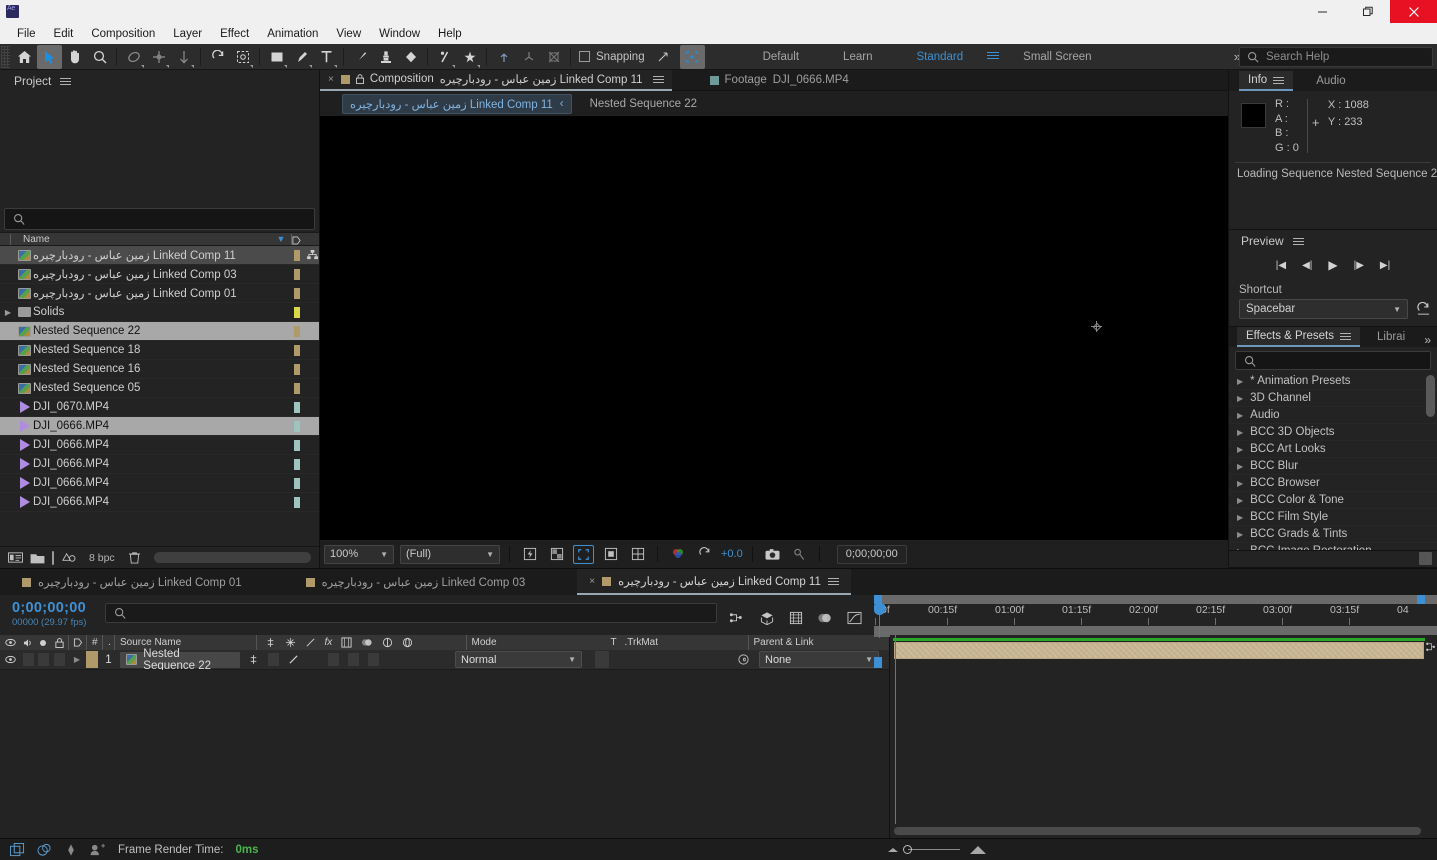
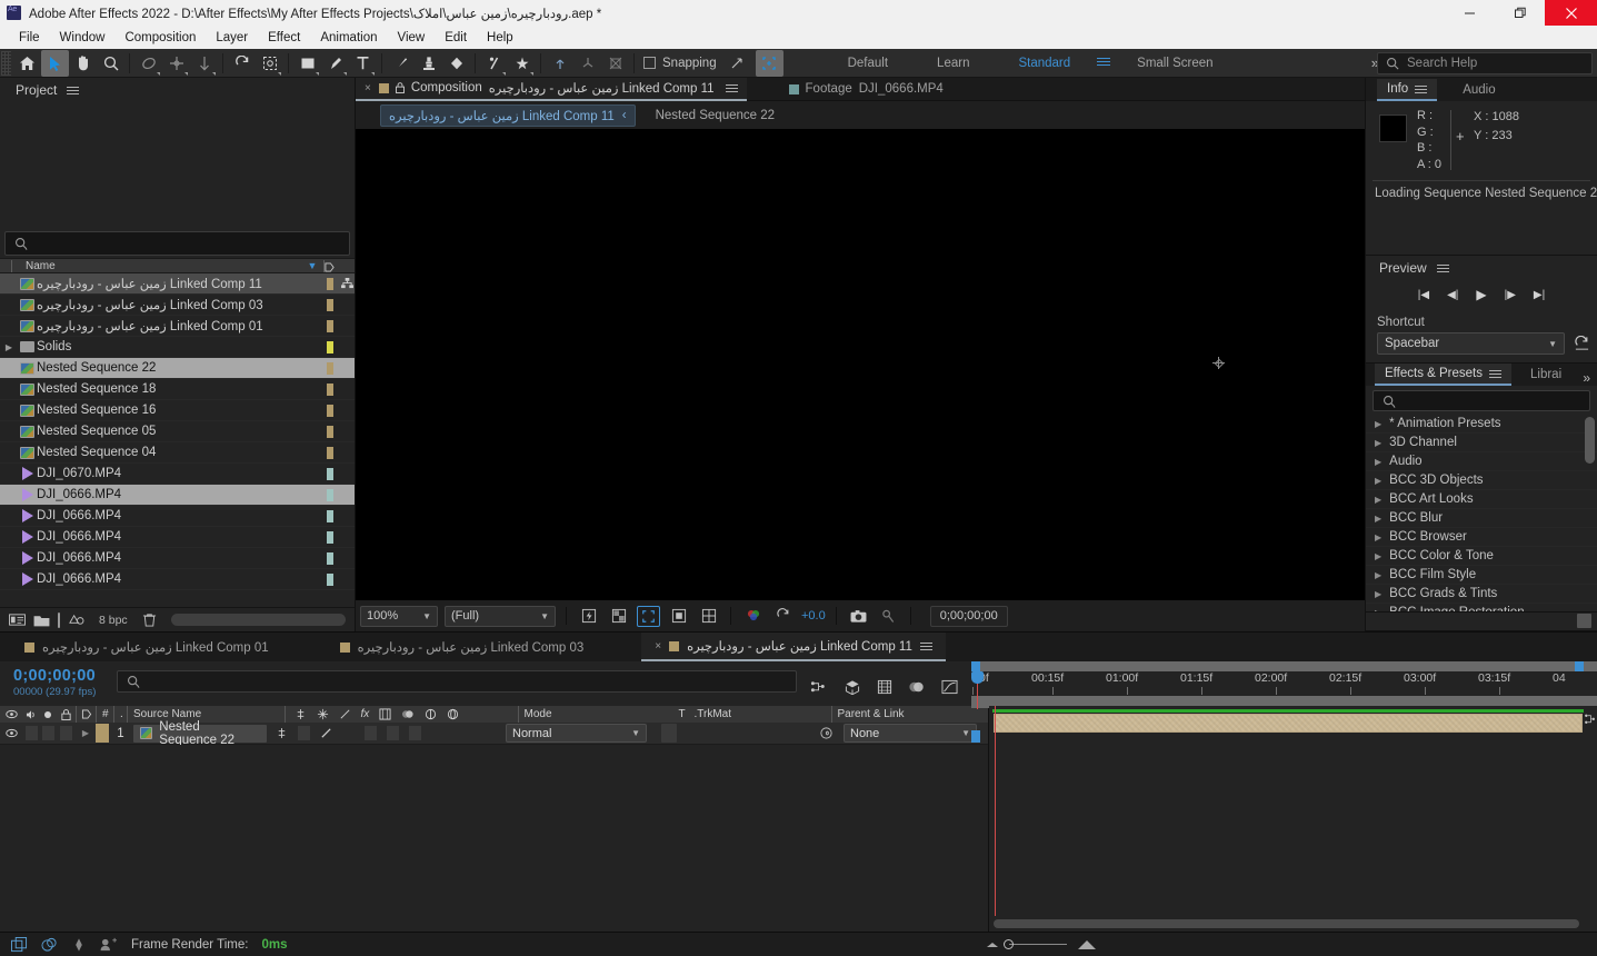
+ Adobe After Effects 2022 - D:\After Effects\My After Effects Projects\رودبارچیره\زمین عباس\املاک.aep *
  File
- Edit
+ Window
  Composition
  Layer
  Effect
  Animation
  View
- Window
+ Edit
  Help
  Snapping
  Default
  Learn
  Standard
  Small Screen
  »
  Search Help
  Project
  Name
  ▼
  زمین عباس - رودبارچیره Linked Comp 11
  زمین عباس - رودبارچیره Linked Comp 03
  زمین عباس - رودبارچیره Linked Comp 01
  ▶
  Solids
  Nested Sequence 22
  Nested Sequence 18
  Nested Sequence 16
  Nested Sequence 05
+ Nested Sequence 04
  DJI_0670.MP4
  DJI_0666.MP4
  DJI_0666.MP4
  DJI_0666.MP4
  DJI_0666.MP4
  DJI_0666.MP4
  8 bpc
  ×
  Composition
  زمین عباس - رودبارچیره Linked Comp 11
  Footage
  DJI_0666.MP4
  زمین عباس - رودبارچیره Linked Comp 11
  ‹
  Nested Sequence 22
  100%
  ▼
  (Full)
  ▼
  +0.0
  0;00;00;00
  Info
  Audio
  R :
- A :
+ G :
  B :
- G : 0
+ A : 0
  +
  X : 1088
  Y : 233
  Loading Sequence Nested Sequence 2
  Preview
  |◀
  ◀|
  ▶
  |▶
  ▶|
  Shortcut
  Spacebar
  ▼
  Effects & Presets
  Librai
  »
  ▶
  * Animation Presets
  ▶
  3D Channel
  ▶
  Audio
  ▶
  BCC 3D Objects
  ▶
  BCC Art Looks
  ▶
  BCC Blur
  ▶
  BCC Browser
  ▶
  BCC Color & Tone
  ▶
  BCC Film Style
  ▶
  BCC Grads & Tints
  زمین عباس - رودبارچیره Linked Comp 01
  زمین عباس - رودبارچیره Linked Comp 03
  ×
  زمین عباس - رودبارچیره Linked Comp 11
  0;00;00;00
  00000 (29.97 fps)
  00:15f
  01:00f
  01:15f
  02:00f
  02:15f
  03:00f
  03:15f
  04
  #
  .
  Source Name
  fx
  Mode
  T
  .
  TrkMat
  Parent & Link
  ▶
  1
  Nested Sequence 22
  Normal
  ▼
  None
  ▼
  Frame Render Time:
  0ms
